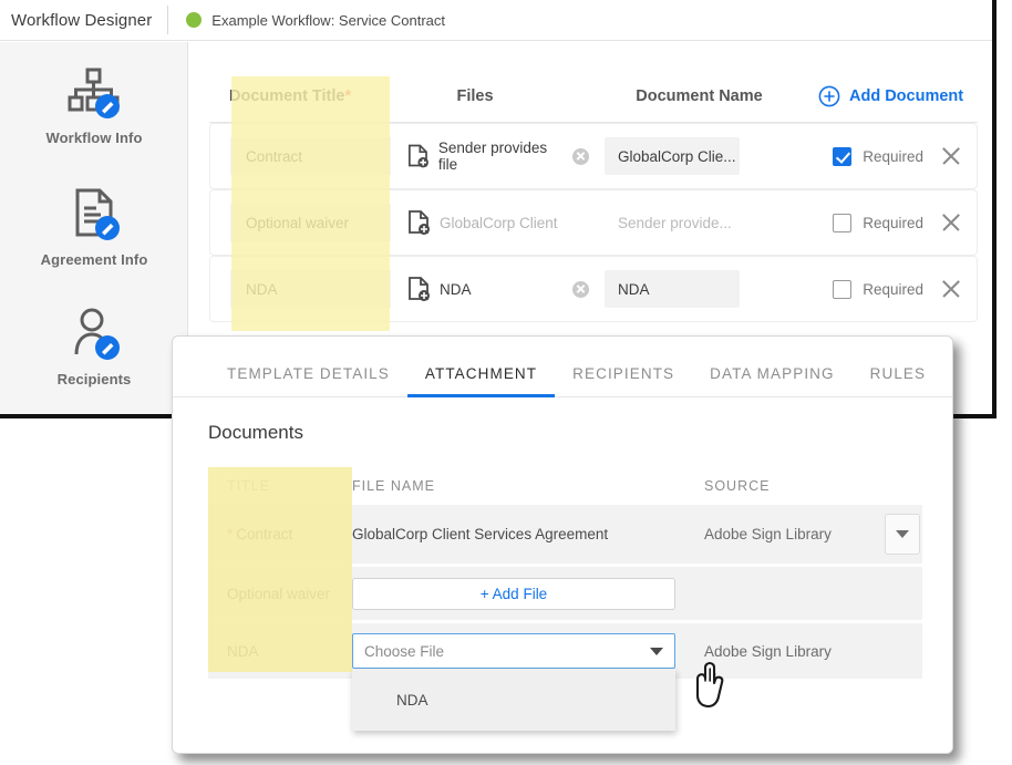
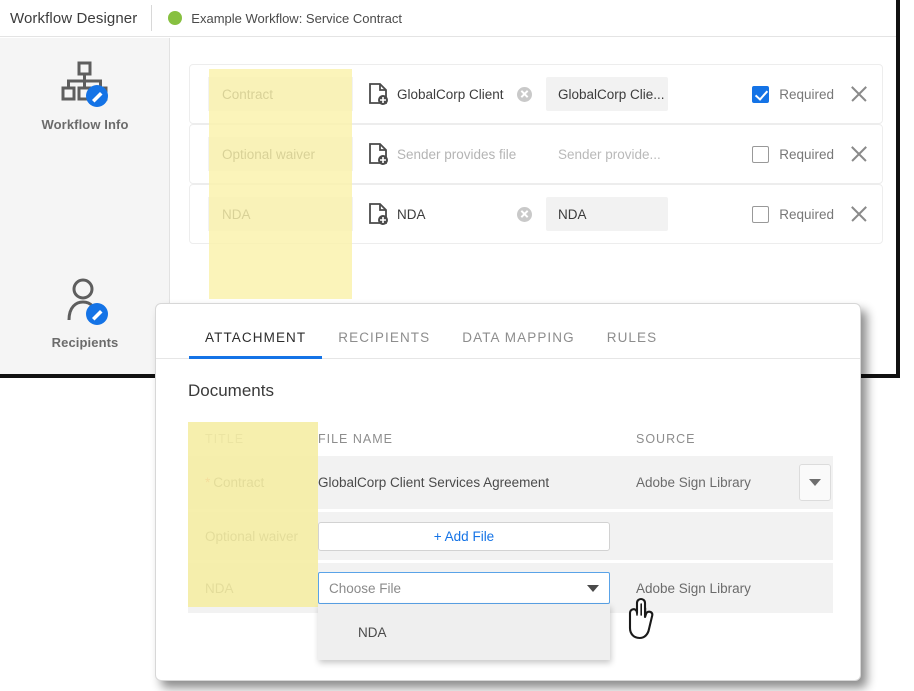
  Workflow Designer
  Example Workflow: Service Contract
  Workflow Info
- Agreement Info
  Recipients
- Document Title*
- Files
- Document Name
- Add Document
  Contract
- Sender provides file
+ GlobalCorp Client
  GlobalCorp Clie...
  Required
  Optional waiver
- GlobalCorp Client
+ Sender provides file
  Sender provide...
  Required
  NDA
  NDA
  NDA
  Required
- TEMPLATE DETAILS
  ATTACHMENT
  RECIPIENTS
  DATA MAPPING
  RULES
  Documents
  FILE NAME
  SOURCE
  GlobalCorp Client Services Agreement
  Adobe Sign Library
  + Add File
  Choose File
  NDA
  Adobe Sign Library
